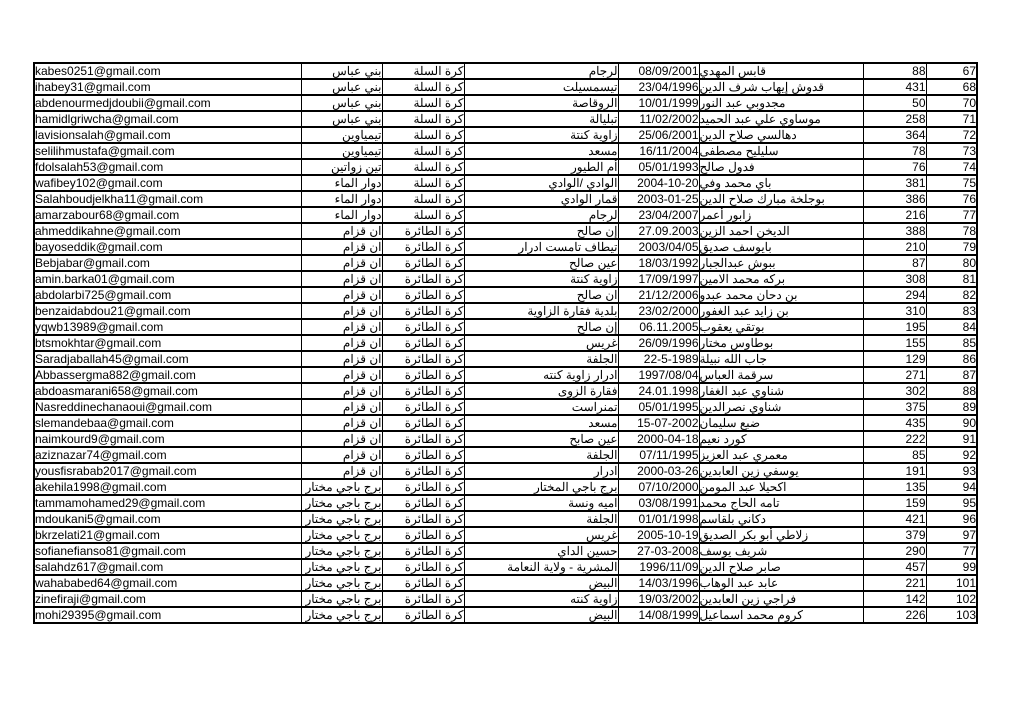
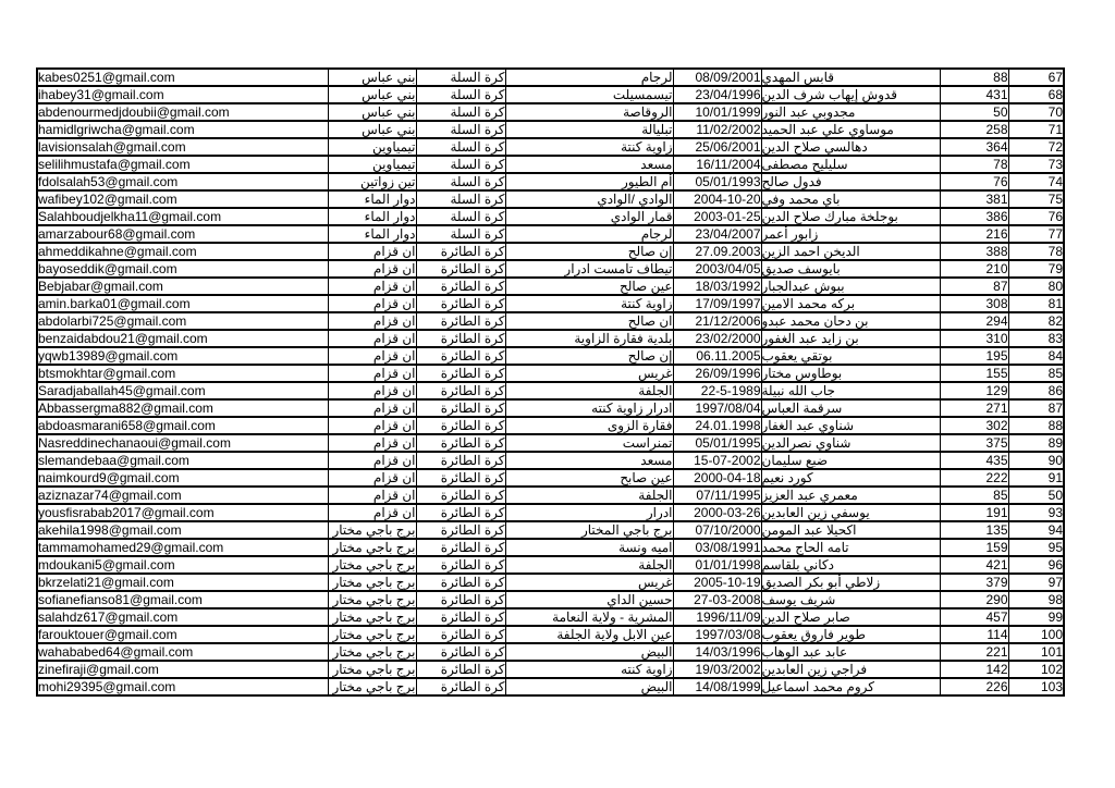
  kabes0251@gmail.com	بني عباس	كرة السلة	لرجام	08/09/2001	قابس المهدي	88	67
  ihabey31@gmail.com	بني عباس	كرة السلة	تيسمسيلت	23/04/1996	قدوش إيهاب شرف الدين	431	68
  abdenourmedjdoubii@gmail.com	بني عباس	كرة السلة	الروقاصة	10/01/1999	مجدوبي عبد النور	50	70
  hamidlgriwcha@gmail.com	بني عباس	كرة السلة	تبليالة	11/02/2002	موساوي علي عبد الحميد	258	71
  lavisionsalah@gmail.com	تيمياوين	كرة السلة	زاوية كنتة	25/06/2001	دهالسي صلاح الدين	364	72
  selilihmustafa@gmail.com	تيمياوين	كرة السلة	مسعد	16/11/2004	سليليح مصطفى	78	73
  fdolsalah53@gmail.com	تين زواتين	كرة السلة	أم الطيور	05/01/1993	فدول صالح	76	74
  wafibey102@gmail.com	دوار الماء	كرة السلة	الوادي /الوادي	2004-10-20	باي محمد وفي	381	75
  Salahboudjelkha11@gmail.com	دوار الماء	كرة السلة	قمار الوادي	2003-01-25	بوجلخة مبارك صلاح الدين	386	76
  amarzabour68@gmail.com	دوار الماء	كرة السلة	لرجام	23/04/2007	زابور أعمر	216	77
  ahmeddikahne@gmail.com	ان قزام	كرة الطائرة	إن صالح	27.09.2003	الديخن احمد الزين	388	78
  bayoseddik@gmail.com	ان قزام	كرة الطائرة	تيطاف تامست ادرار	2003/04/05	بايوسف صديق	210	79
  Bebjabar@gmail.com	ان قزام	كرة الطائرة	عين صالح	18/03/1992	ببوش عبدالجبار	87	80
  amin.barka01@gmail.com	ان قزام	كرة الطائرة	زاوية كنتة	17/09/1997	بركه محمد الامين	308	81
  abdolarbi725@gmail.com	ان قزام	كرة الطائرة	ان صالح	21/12/2006	بن دحان محمد عبدو	294	82
  benzaidabdou21@gmail.com	ان قزام	كرة الطائرة	بلدية فقارة الزاوية	23/02/2000	بن زايد عبد الغفور	310	83
  yqwb13989@gmail.com	ان قزام	كرة الطائرة	إن صالح	06.11.2005	بوتقي يعقوب	195	84
  btsmokhtar@gmail.com	ان قزام	كرة الطائرة	غريس	26/09/1996	بوطاوس مختار	155	85
  Saradjaballah45@gmail.com	ان قزام	كرة الطائرة	الجلفة	22-5-1989	جاب الله نبيلة	129	86
  Abbassergma882@gmail.com	ان قزام	كرة الطائرة	ادرار زاوية كنته	1997/08/04	سرقمة العباس	271	87
  abdoasmarani658@gmail.com	ان قزام	كرة الطائرة	فقارة الزوى	24.01.1998	شناوي عبد الغفار	302	88
  Nasreddinechanaoui@gmail.com	ان قزام	كرة الطائرة	تمنراست	05/01/1995	شناوي نصرالدين	375	89
  slemandebaa@gmail.com	ان قزام	كرة الطائرة	مسعد	15-07-2002	ضبع سليمان	435	90
  naimkourd9@gmail.com	ان قزام	كرة الطائرة	عين صابح	2000-04-18	كورد نعيم	222	91
- aziznazar74@gmail.com	ان قزام	كرة الطائرة	الجلفة	07/11/1995	معمري عبد العزيز	85	92
+ aziznazar74@gmail.com	ان قزام	كرة الطائرة	الجلفة	07/11/1995	معمري عبد العزيز	85	50
  yousfisrabab2017@gmail.com	ان قزام	كرة الطائرة	ادرار	2000-03-26	يوسفي زين العابدين	191	93
  akehila1998@gmail.com	برج باجي مختار	كرة الطائرة	برج باجي المختار	07/10/2000	اكحيلا عبد المومن	135	94
  tammamohamed29@gmail.com	برج باجي مختار	كرة الطائرة	اميه ونسة	03/08/1991	تامه الحاج محمد	159	95
  mdoukani5@gmail.com	برج باجي مختار	كرة الطائرة	الجلفة	01/01/1998	دكاني بلقاسم	421	96
  bkrzelati21@gmail.com	برج باجي مختار	كرة الطائرة	غريس	2005-10-19	زلاطي أبو بكر الصديق	379	97
- sofianefianso81@gmail.com	برج باجي مختار	كرة الطائرة	حسين الداي	27-03-2008	شريف يوسف	290	77
+ sofianefianso81@gmail.com	برج باجي مختار	كرة الطائرة	حسين الداي	27-03-2008	شريف يوسف	290	98
  salahdz617@gmail.com	برج باجي مختار	كرة الطائرة	المشرية - ولاية النعامة	1996/11/09	صابر صلاح الدين	457	99
+ farouktouer@gmail.com	برج باجي مختار	كرة الطائرة	عين الابل ولاية الجلفة	1997/03/08	طوير فاروق يعقوب	114	100
  wahababed64@gmail.com	برج باجي مختار	كرة الطائرة	البيض	14/03/1996	عابد عبد الوهاب	221	101
  zinefiraji@gmail.com	برج باجي مختار	كرة الطائرة	زاوية كنته	19/03/2002	فراجي زين العابدين	142	102
  mohi29395@gmail.com	برج باجي مختار	كرة الطائرة	البيض	14/08/1999	كروم محمد اسماعيل	226	103
